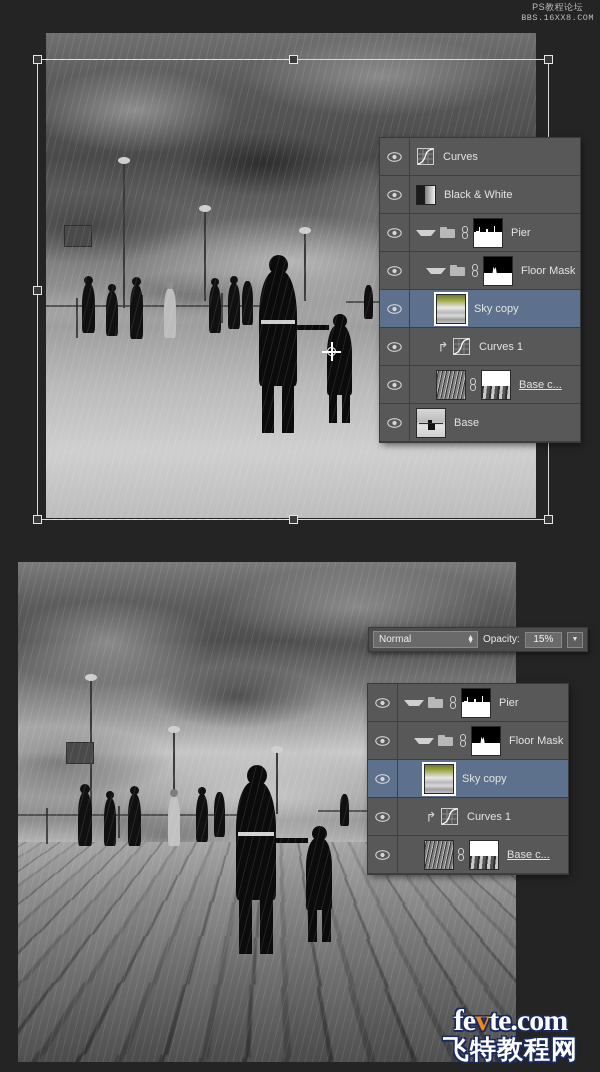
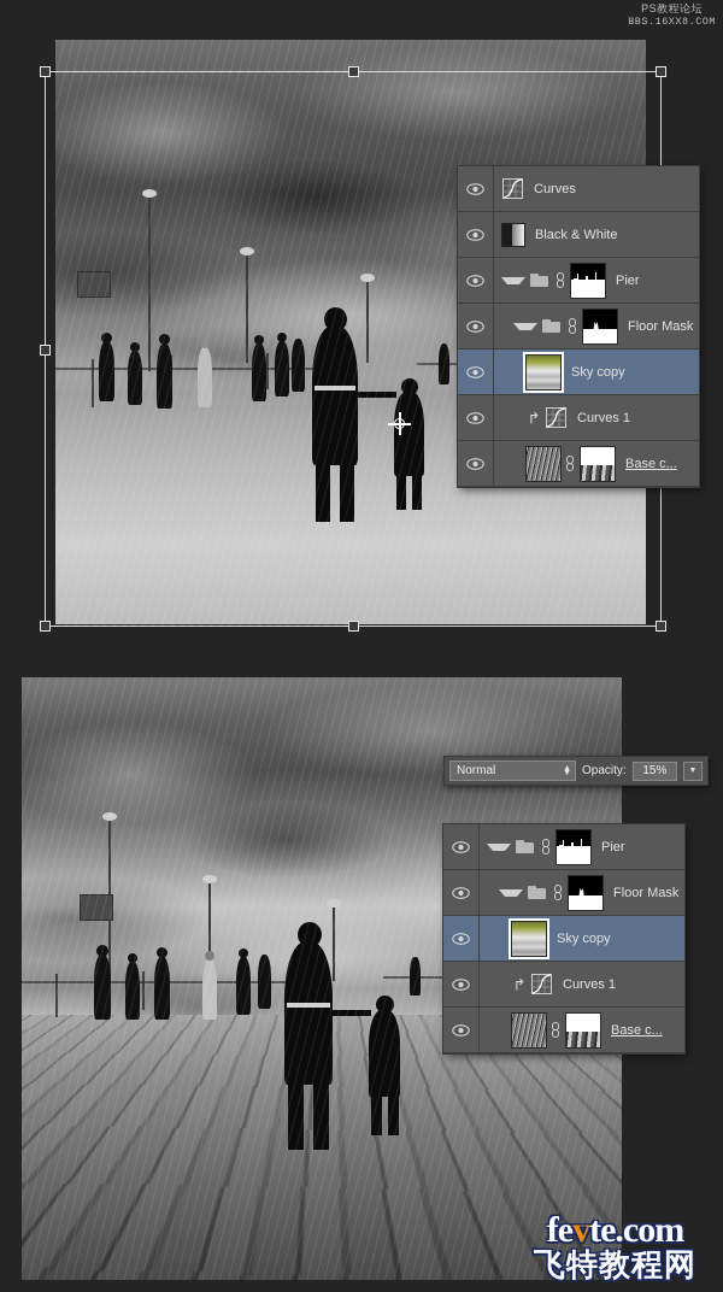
  PS教程论坛
  BBS.16XX8.COM
  Curves
  Black & White
  Pier
  Floor Mask
  Sky copy
  Curves 1
  Base c...
- Base
  Normal
  Opacity:
  15%
  Pier
  Floor Mask
  Sky copy
  Curves 1
  Base c...
  fevte.com
  飞特教程网
